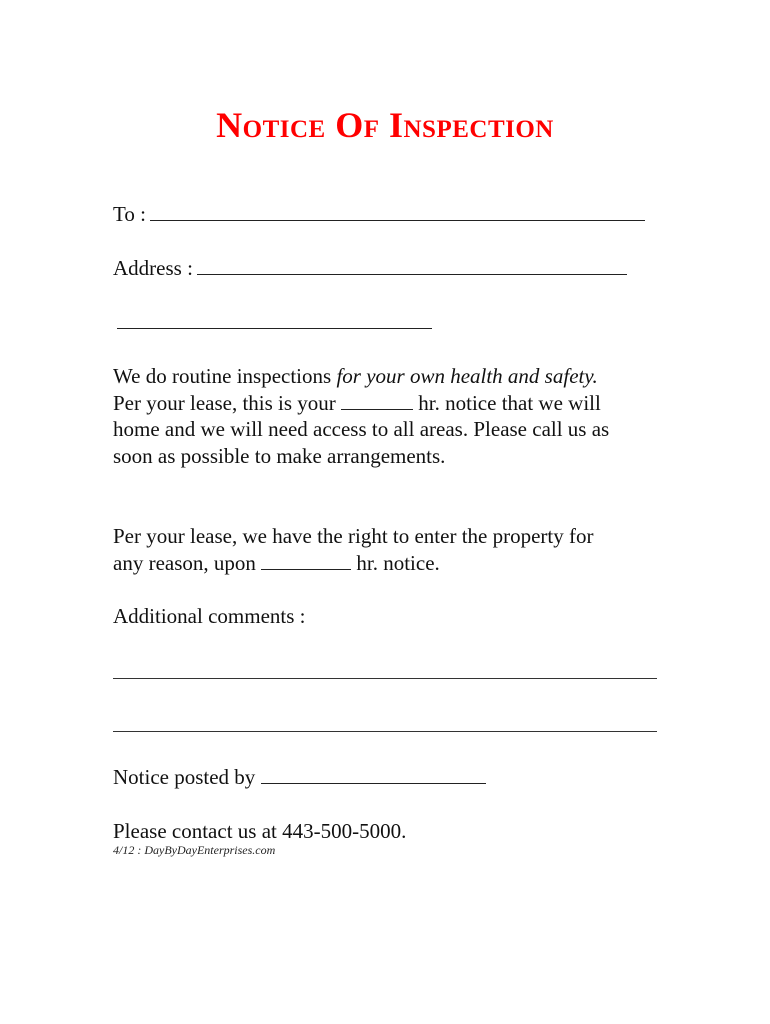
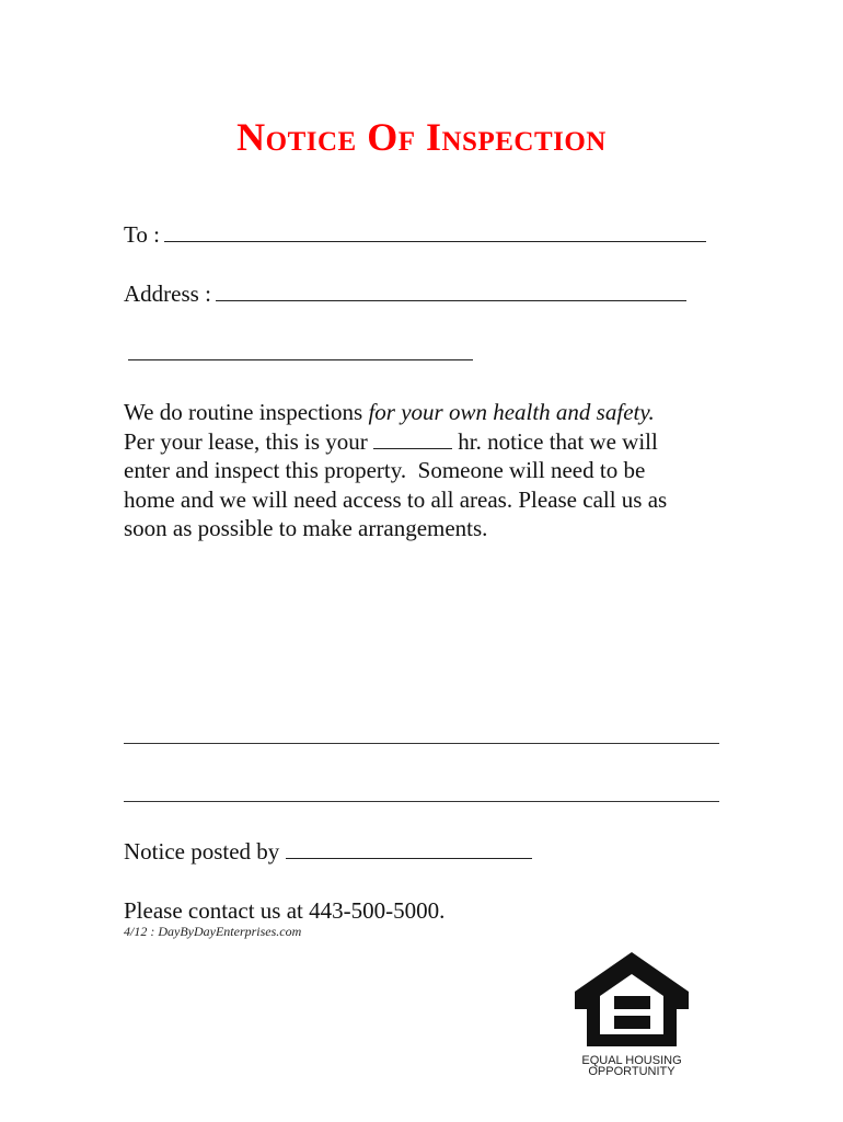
  Notice Of Inspection
  To :
  Address :
  We do routine inspections for your own health and safety.
  Per your lease, this is your hr. notice that we will
+ enter and inspect this property. Someone will need to be
  home and we will need access to all areas. Please call us as
  soon as possible to make arrangements.
- Per your lease, we have the right to enter the property for
- any reason, upon hr. notice.
- Additional comments :
  Notice posted by
  Please contact us at 443-500-5000.
  4/12 : DayByDayEnterprises.com
+ EQUAL HOUSING
+ OPPORTUNITY
